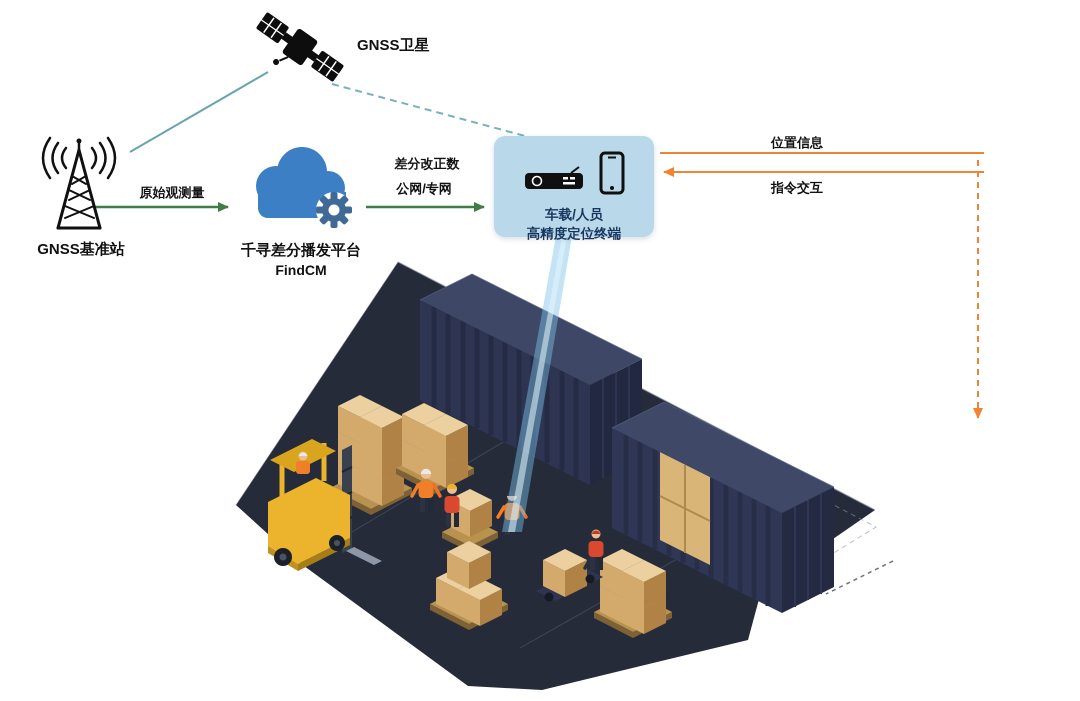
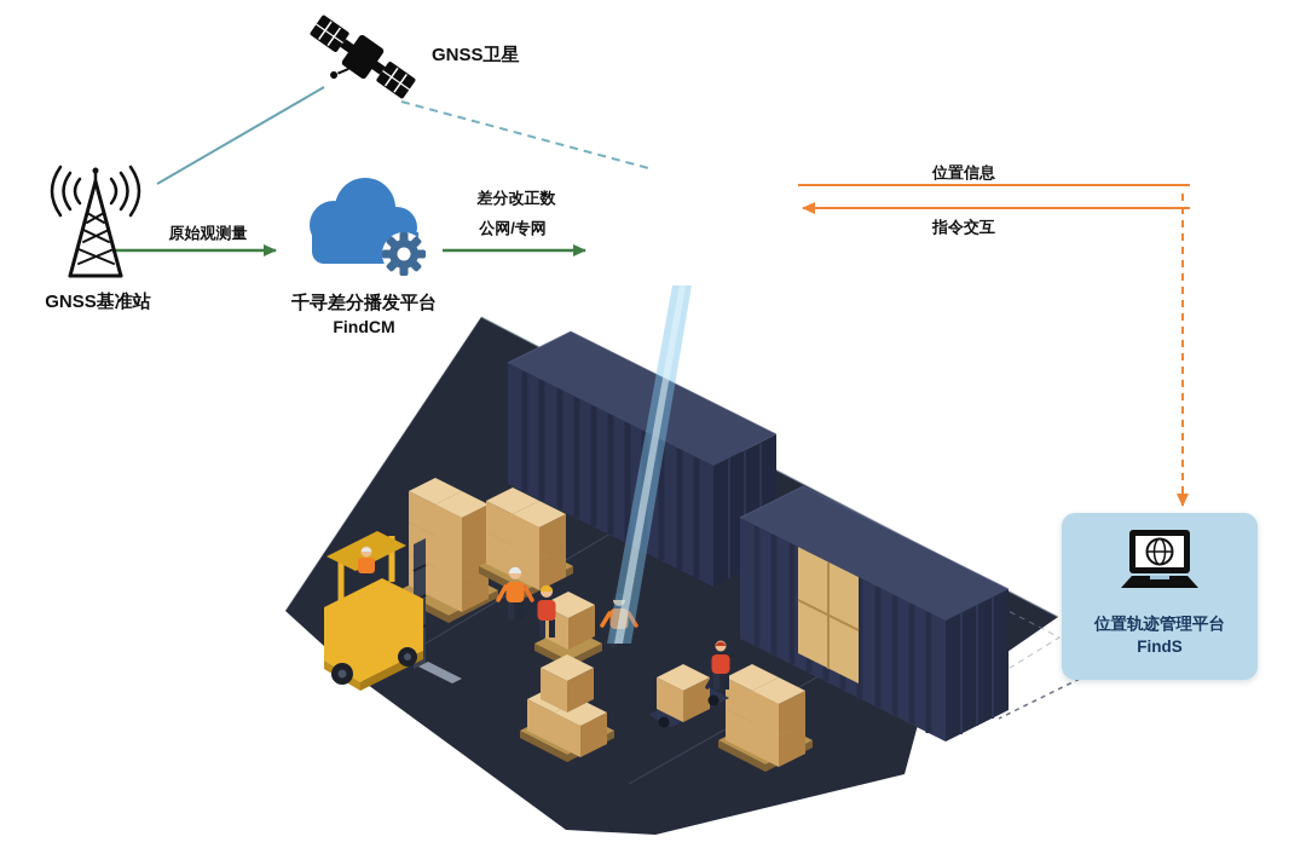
  GNSS卫星
  GNSS基准站
  原始观测量
  千寻差分播发平台
  FindCM
  差分改正数
  公网/专网
- 车载/人员
- 高精度定位终端
  位置信息
  指令交互
+ 位置轨迹管理平台
+ FindS
